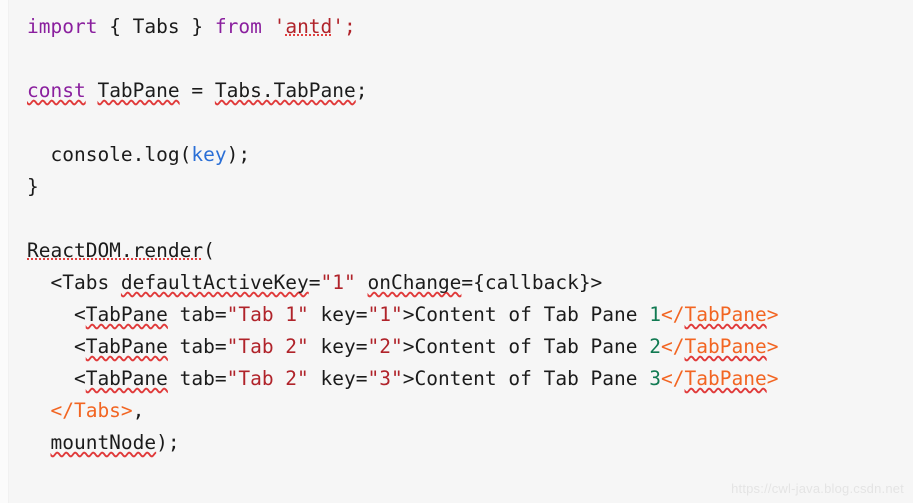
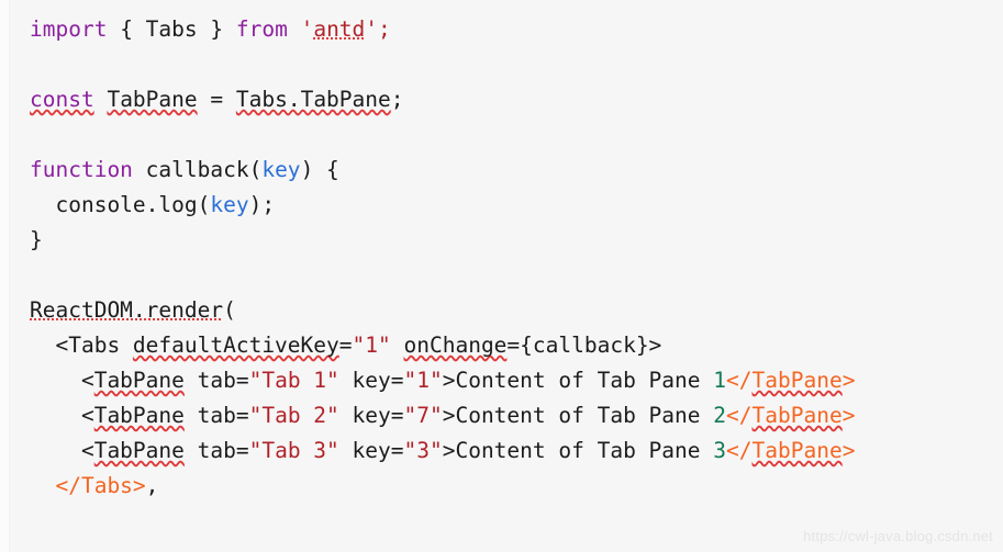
  import { Tabs } from 'antd';
  const TabPane = Tabs.TabPane;
+ function callback(key) {
  console.log(key);
  }
  ReactDOM.render(
  <Tabs defaultActiveKey="1" onChange={callback}>
  <TabPane tab="Tab 1" key="1">Content of Tab Pane 1</TabPane>
- <TabPane tab="Tab 2" key="2">Content of Tab Pane 2</TabPane>
+ <TabPane tab="Tab 2" key="7">Content of Tab Pane 2</TabPane>
- <TabPane tab="Tab 2" key="3">Content of Tab Pane 3</TabPane>
+ <TabPane tab="Tab 3" key="3">Content of Tab Pane 3</TabPane>
  </Tabs>,
- mountNode);
